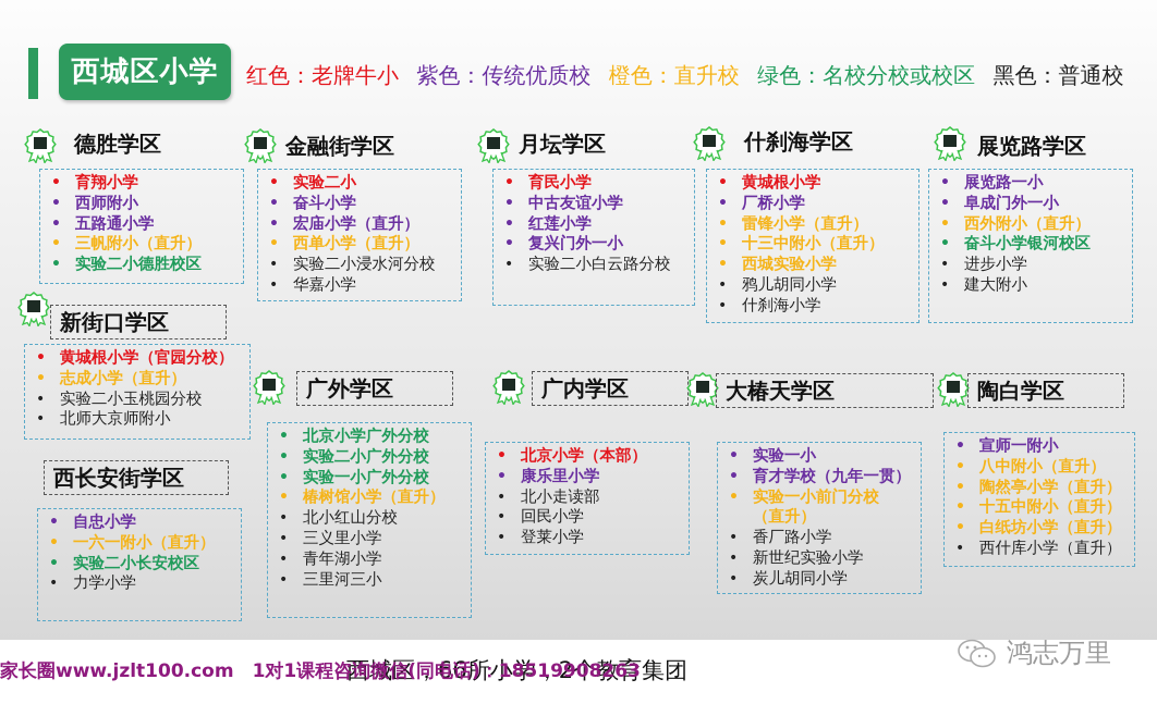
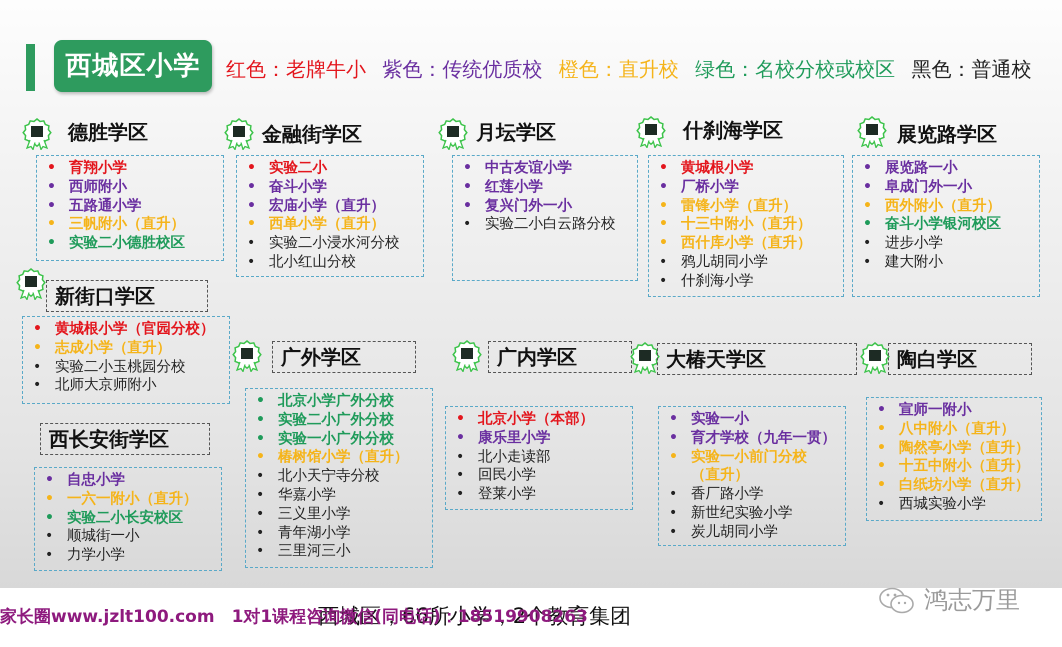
  西城区小学
  红色：老牌牛小 紫色：传统优质校 橙色：直升校 绿色：名校分校或校区 黑色：普通校
  德胜学区
  育翔小学
  西师附小
  五路通小学
  三帆附小（直升）
  实验二小德胜校区
  金融街学区
  实验二小
  奋斗小学
  宏庙小学（直升）
  西单小学（直升）
  实验二小浸水河分校
- 华嘉小学
+ 北小红山分校
  月坛学区
- 育民小学
  中古友谊小学
  红莲小学
  复兴门外一小
  实验二小白云路分校
  什刹海学区
  黄城根小学
  厂桥小学
  雷锋小学（直升）
  十三中附小（直升）
- 西城实验小学
+ 西什库小学（直升）
  鸦儿胡同小学
  什刹海小学
  展览路学区
  展览路一小
  阜成门外一小
  西外附小（直升）
  奋斗小学银河校区
  进步小学
  建大附小
  新街口学区
  黄城根小学（官园分校）
  志成小学（直升）
  实验二小玉桃园分校
  北师大京师附小
  西长安街学区
  自忠小学
  一六一附小（直升）
  实验二小长安校区
+ 顺城街一小
  力学小学
  广外学区
  北京小学广外分校
  实验二小广外分校
  实验一小广外分校
  椿树馆小学（直升）
+ 北小天宁寺分校
- 北小红山分校
+ 华嘉小学
  三义里小学
  青年湖小学
  三里河三小
  广内学区
  北京小学（本部）
  康乐里小学
  北小走读部
  回民小学
  登莱小学
  大椿天学区
  实验一小
  育才学校（九年一贯）
  实验一小前门分校
  （直升）
  香厂路小学
  新世纪实验小学
  炭儿胡同小学
  陶白学区
  宣师一附小
  八中附小（直升）
  陶然亭小学（直升）
  十五中附小（直升）
  白纸坊小学（直升）
- 西什库小学（直升）
+ 西城实验小学
  西城区，66所小学，2个教育集团
  家长圈www.jzlt100.com 1对1课程咨询微信(同电话)：18519908263
  鸿志万里
